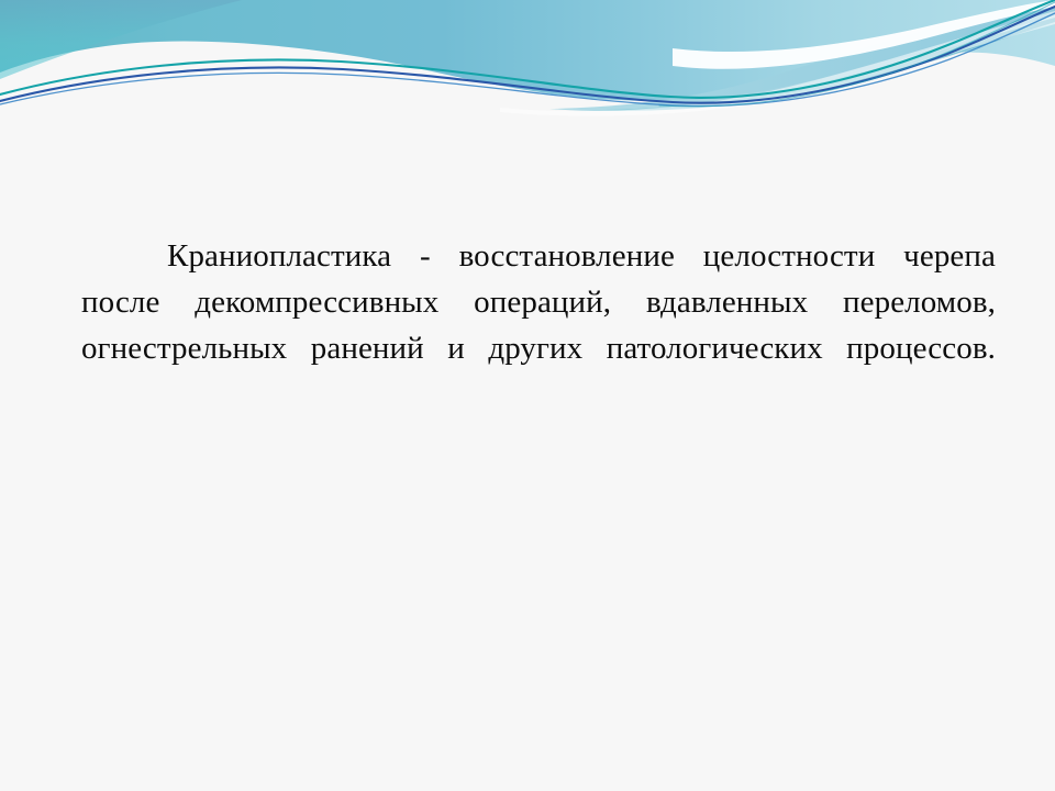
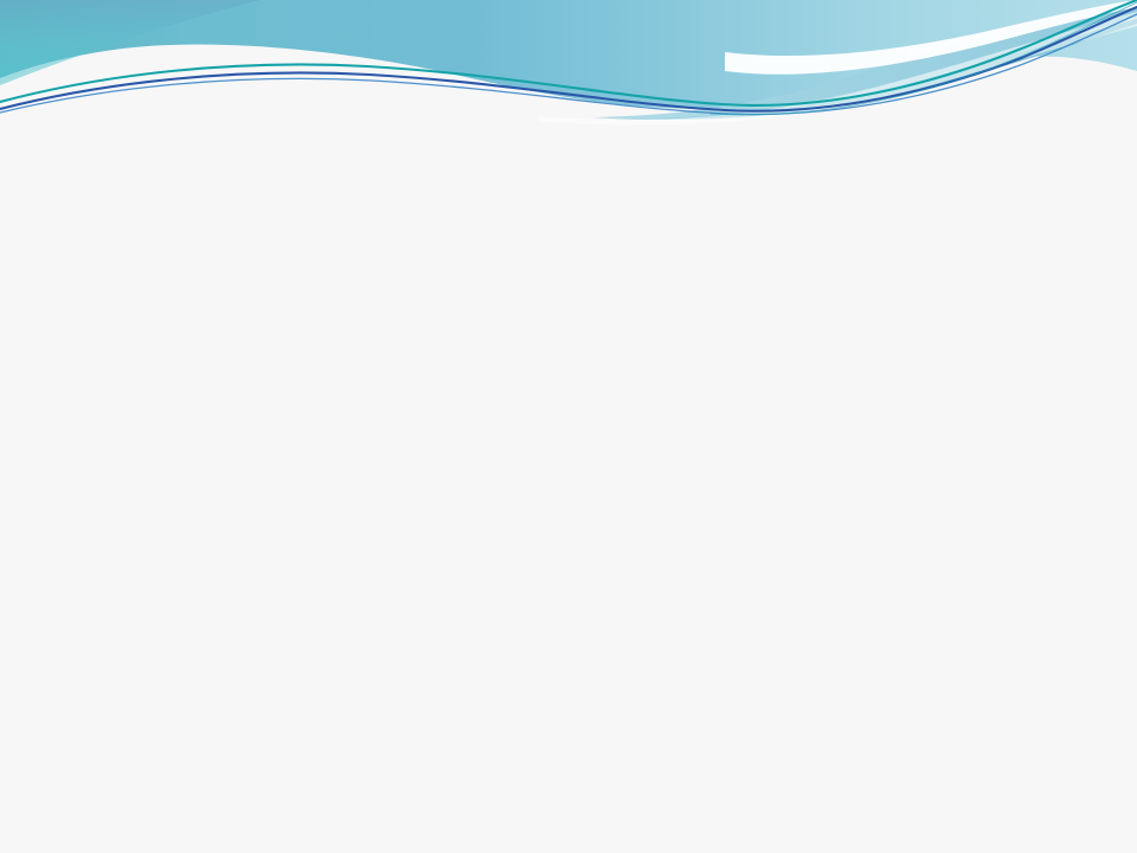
- Краниопластика - восстановление целостности черепа после декомпрессивных операций, вдавленных переломов, огнестрельных ранений и других патологических процессов.
